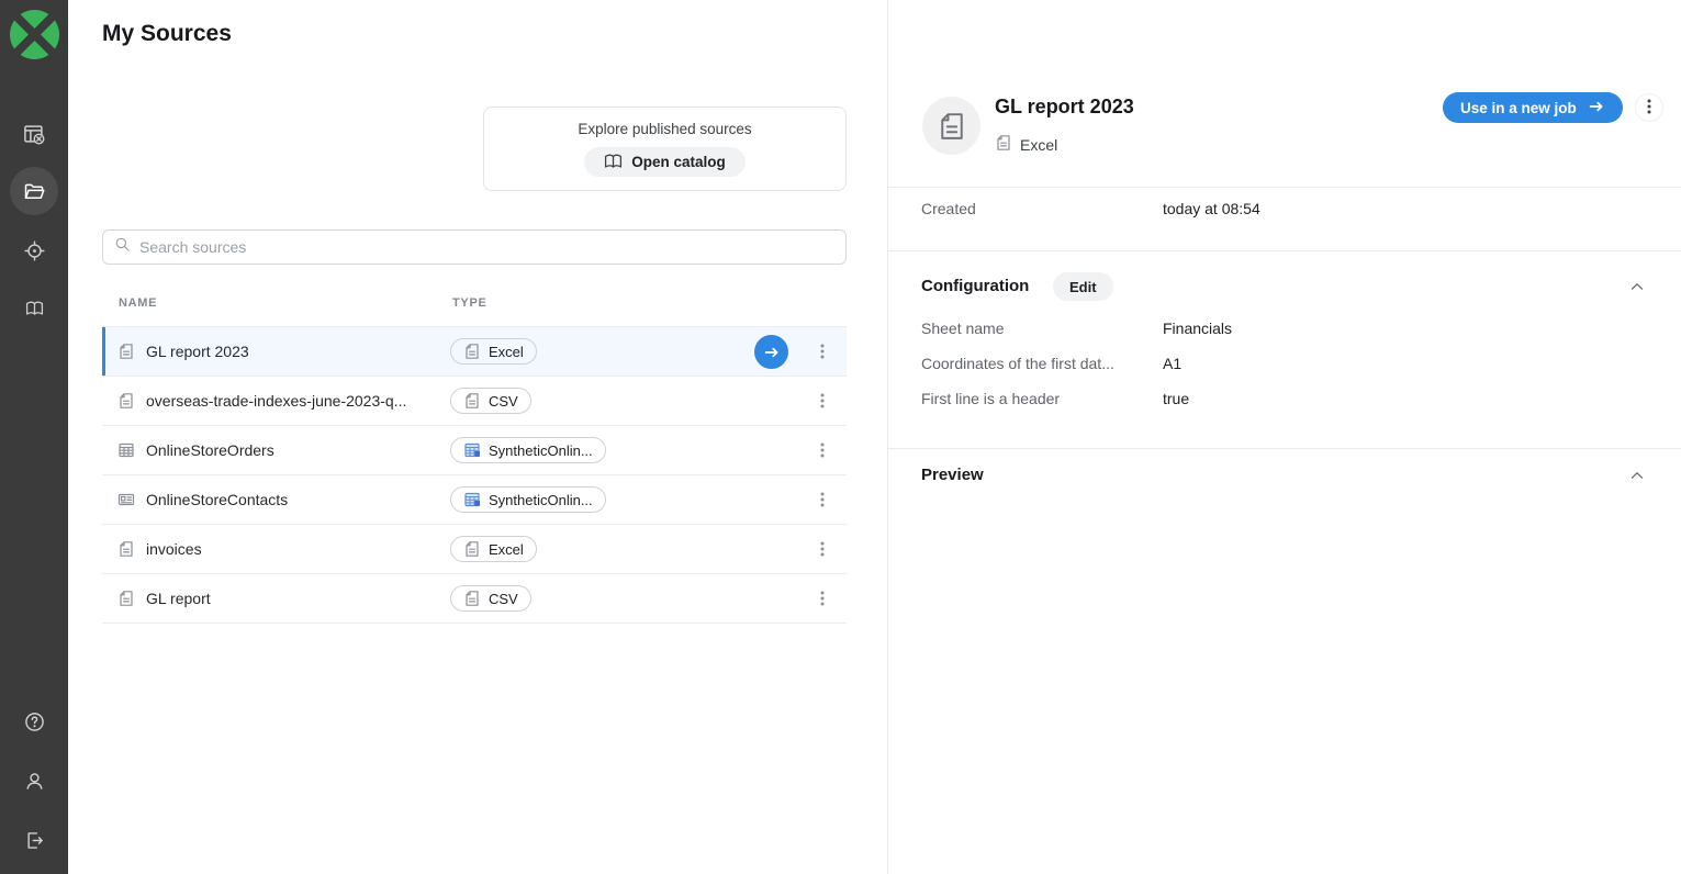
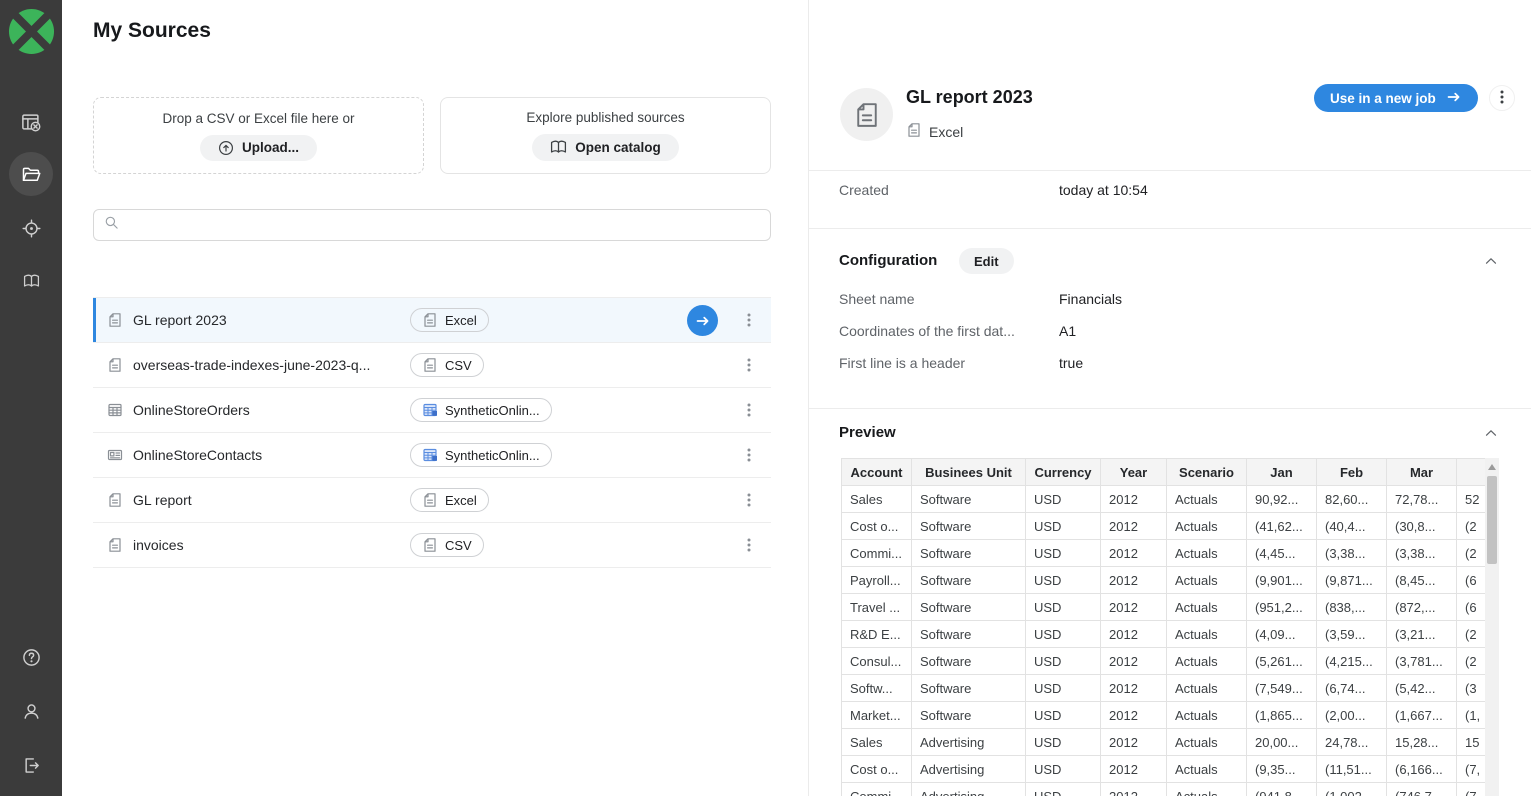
  My Sources
+ Drop a CSV or Excel file here or
+ Upload...
  Explore published sources
  Open catalog
- Search sources
- NAME
- TYPE
  GL report 2023
  Excel
  overseas-trade-indexes-june-2023-q...
  CSV
  OnlineStoreOrders
  SyntheticOnlin...
  OnlineStoreContacts
  SyntheticOnlin...
- invoices
+ GL report
  Excel
- GL report
+ invoices
  CSV
  GL report 2023
  Excel
  Use in a new job
  Created
- today at 08:54
+ today at 10:54
  Configuration
  Edit
  Sheet name
  Financials
  Coordinates of the first dat...
  A1
  First line is a header
  true
  Preview
+ Account	Businees Unit	Currency	Year	Scenario	Jan	Feb	Mar
+ Sales	Software	USD	2012	Actuals	90,92...	82,60...	72,78...	52
+ Cost o...	Software	USD	2012	Actuals	(41,62...	(40,4...	(30,8...	(2
+ Commi...	Software	USD	2012	Actuals	(4,45...	(3,38...	(3,38...	(2
+ Payroll...	Software	USD	2012	Actuals	(9,901...	(9,871...	(8,45...	(6
+ Travel ...	Software	USD	2012	Actuals	(951,2...	(838,...	(872,...	(6
+ R&D E...	Software	USD	2012	Actuals	(4,09...	(3,59...	(3,21...	(2
+ Consul...	Software	USD	2012	Actuals	(5,261...	(4,215...	(3,781...	(2
+ Softw...	Software	USD	2012	Actuals	(7,549...	(6,74...	(5,42...	(3
+ Market...	Software	USD	2012	Actuals	(1,865...	(2,00...	(1,667...	(1,
+ Sales	Advertising	USD	2012	Actuals	20,00...	24,78...	15,28...	15
+ Cost o...	Advertising	USD	2012	Actuals	(9,35...	(11,51...	(6,166...	(7,
